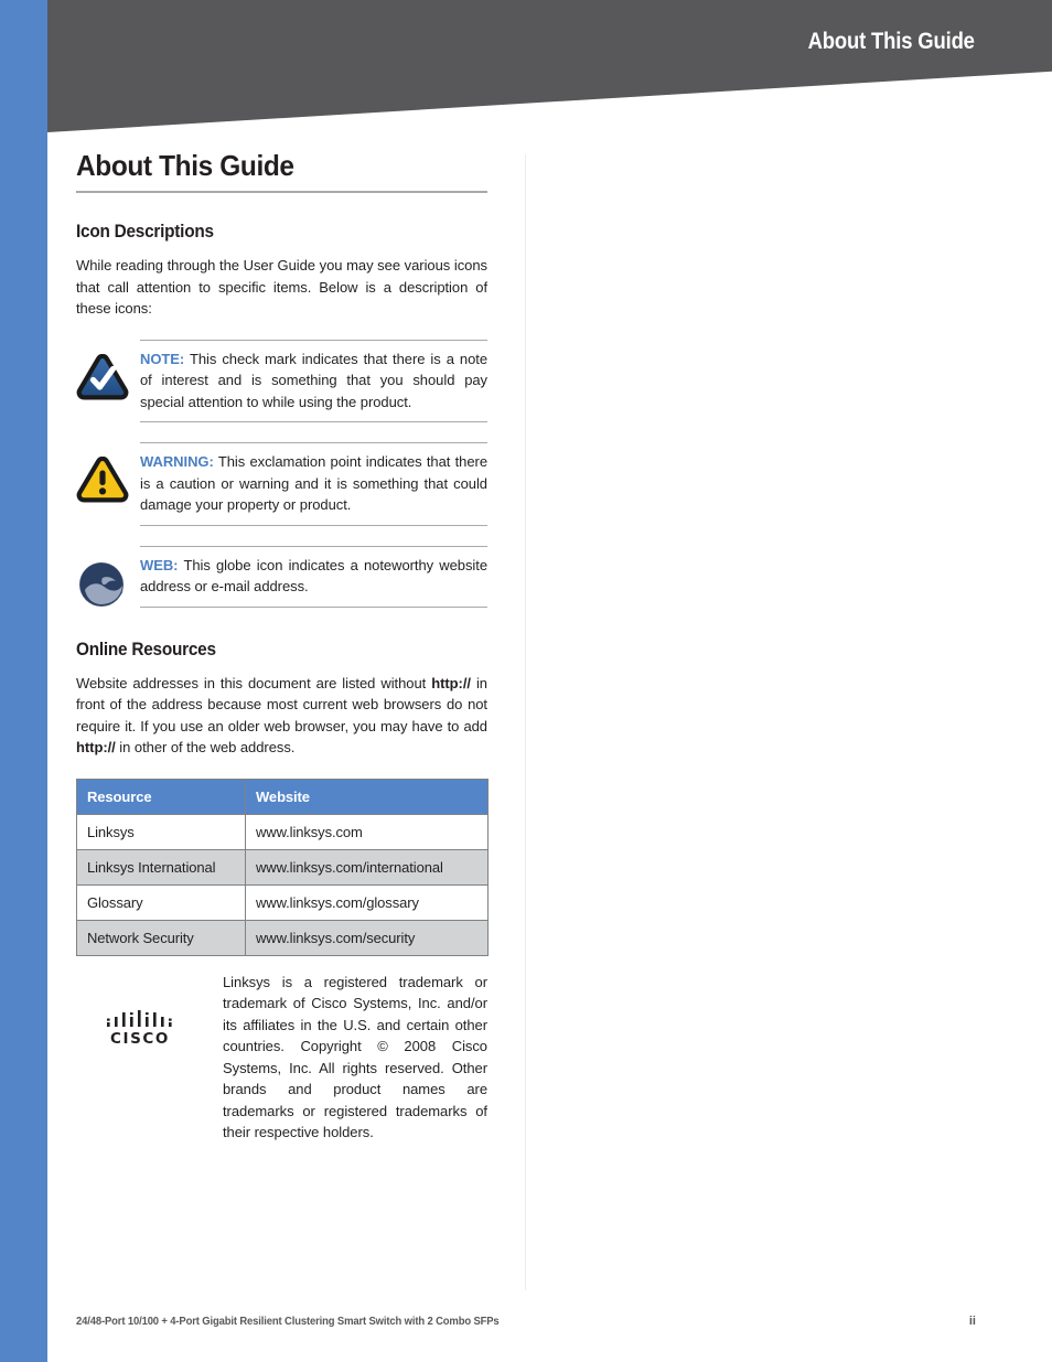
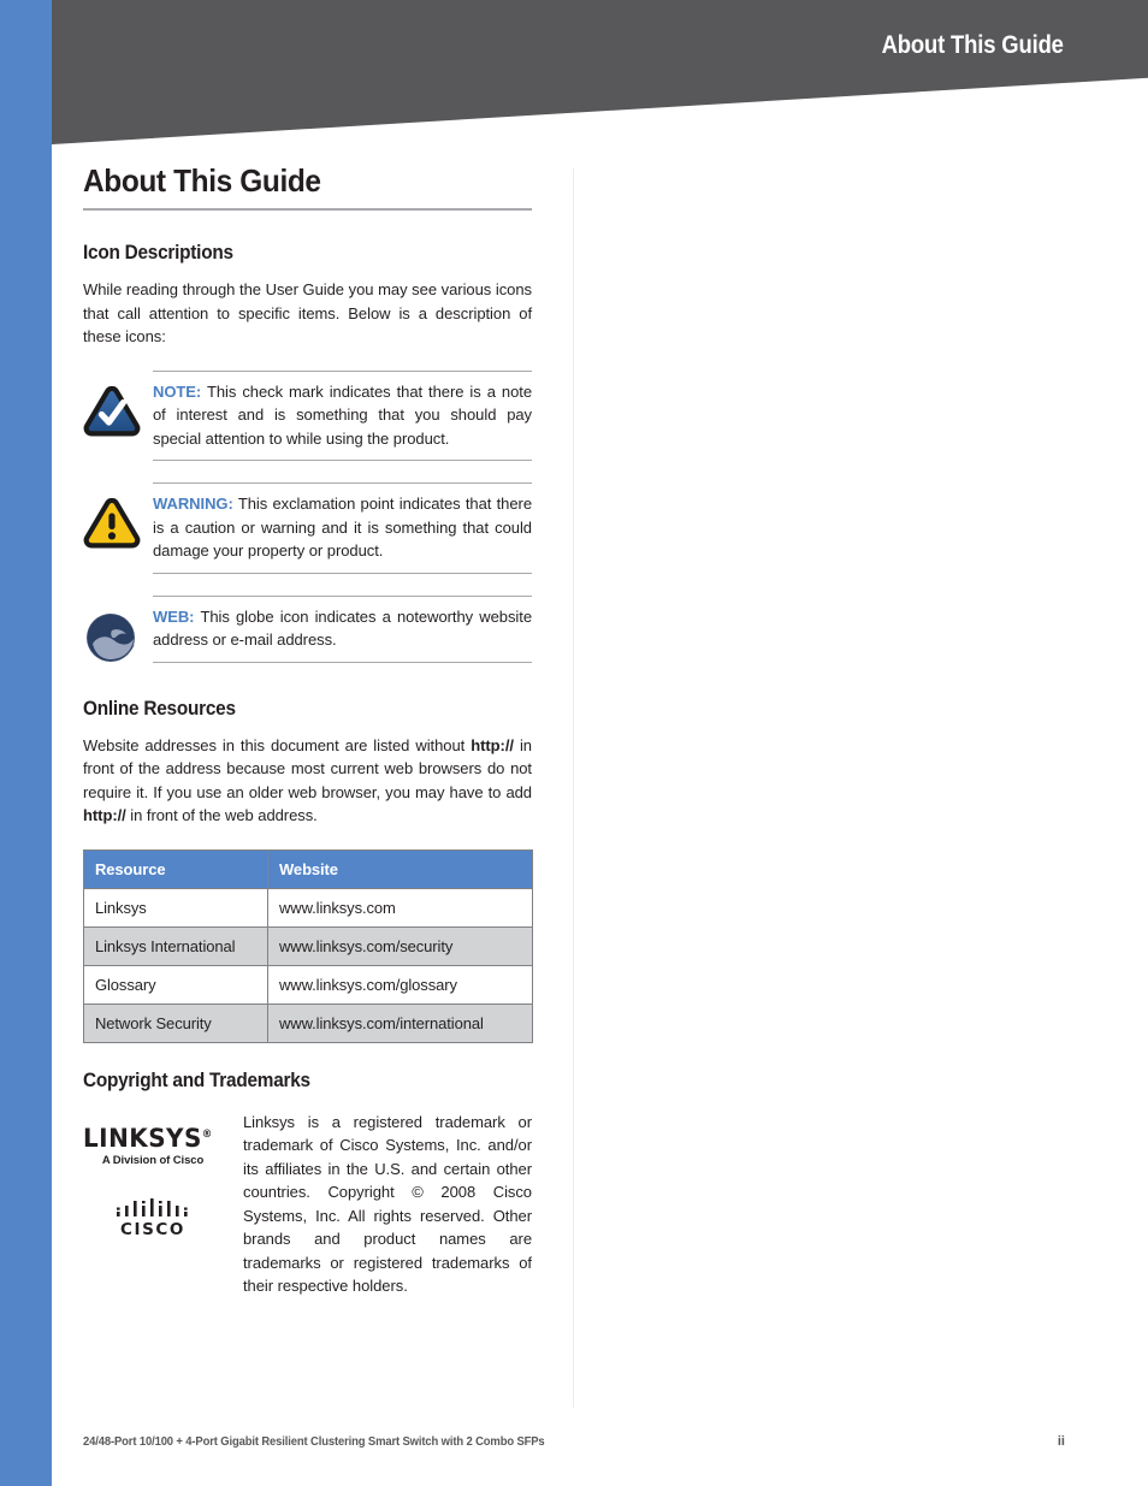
  About This Guide
  About This Guide
  Icon Descriptions
  While reading through the User Guide you may see various icons that call attention to specific items. Below is a description of these icons:
  NOTE: This check mark indicates that there is a note of interest and is something that you should pay special attention to while using the product.
  WARNING: This exclamation point indicates that there is a caution or warning and it is something that could damage your property or product.
  WEB: This globe icon indicates a noteworthy website address or e-mail address.
  Online Resources
- Website addresses in this document are listed without http:// in front of the address because most current web browsers do not require it. If you use an older web browser, you may have to add http:// in other of the web address.
+ Website addresses in this document are listed without http:// in front of the address because most current web browsers do not require it. If you use an older web browser, you may have to add http:// in front of the web address.
  Resource	Website
  Linksys	www.linksys.com
- Linksys International	www.linksys.com/international
+ Linksys International	www.linksys.com/security
  Glossary	www.linksys.com/glossary
- Network Security	www.linksys.com/security
+ Network Security	www.linksys.com/international
+ Copyright and Trademarks
+ LINKSYS®
+ A Division of Cisco
  CISCO
  Linksys is a registered trademark or trademark of Cisco Systems, Inc. and/or its affiliates in the U.S. and certain other countries. Copyright © 2008 Cisco Systems, Inc. All rights reserved. Other brands and product names are trademarks or registered trademarks of their respective holders.
  24/48-Port 10/100 + 4-Port Gigabit Resilient Clustering Smart Switch with 2 Combo SFPs
  ii
